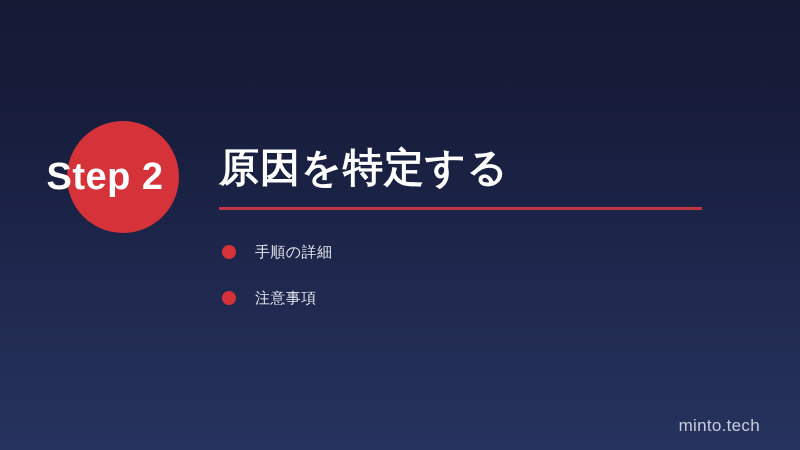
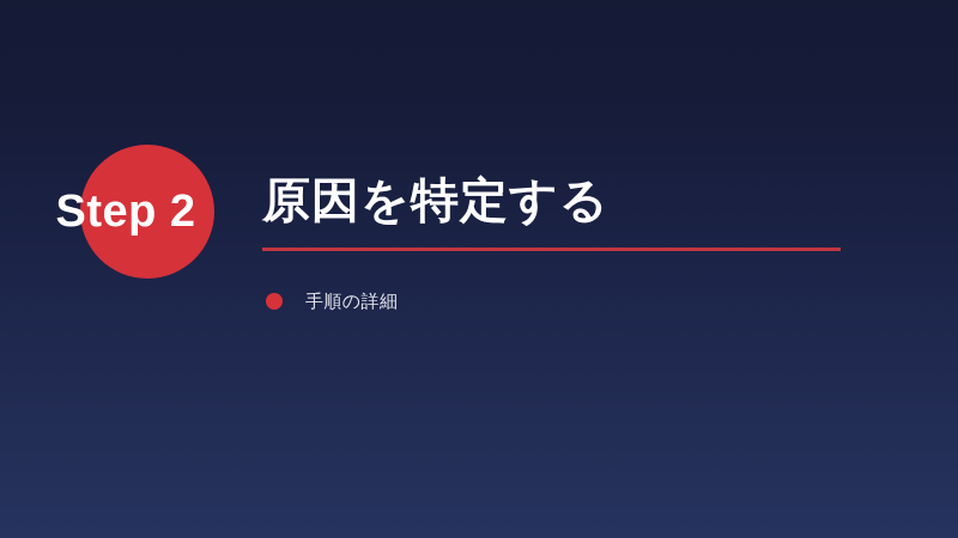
  Step 2
  原因を特定する
  手順の詳細
- 注意事項
- minto.tech
